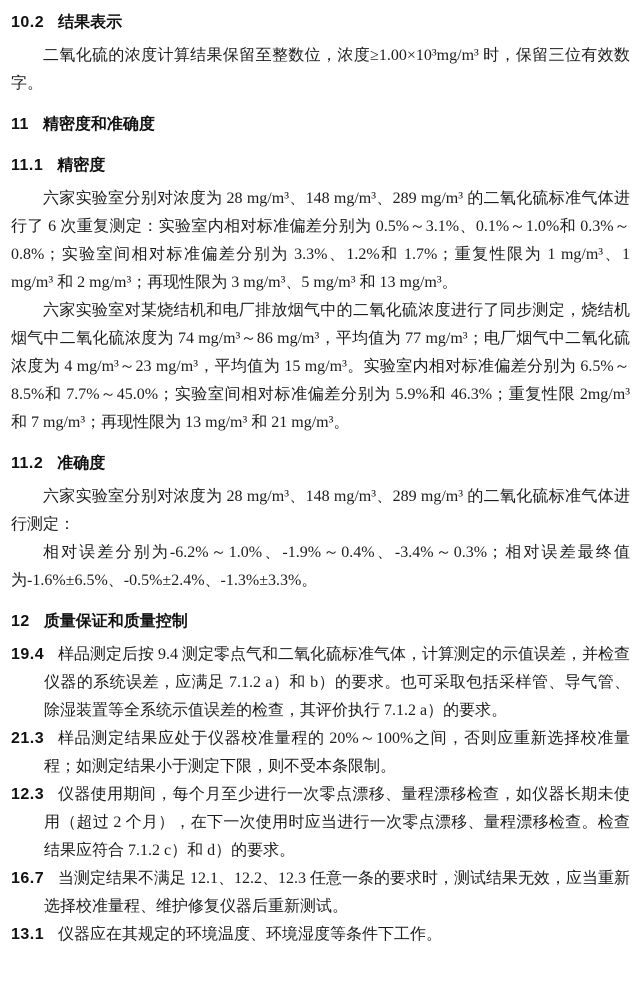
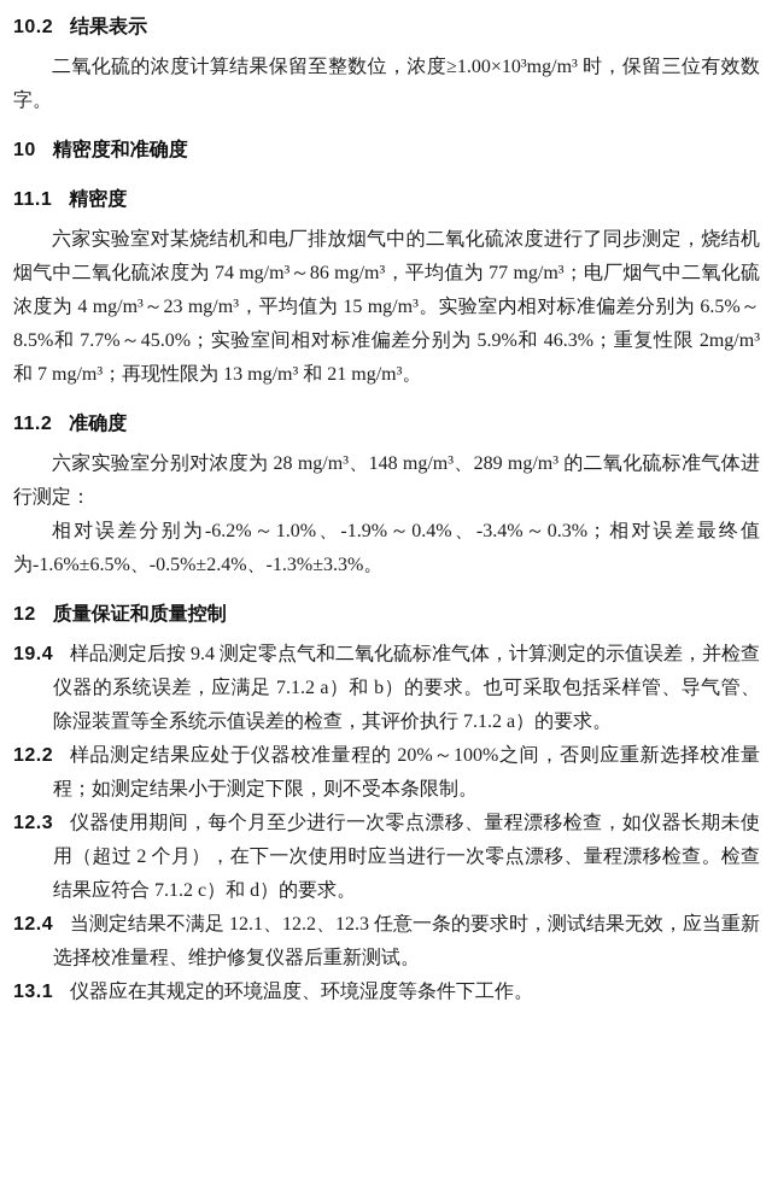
  10.2 结果表示
  二氧化硫的浓度计算结果保留至整数位，浓度≥1.00×10³mg/m³ 时，保留三位有效数字。
- 11 精密度和准确度
+ 10 精密度和准确度
  11.1 精密度
- 六家实验室分别对浓度为 28 mg/m³、148 mg/m³、289 mg/m³ 的二氧化硫标准气体进行了 6 次重复测定：实验室内相对标准偏差分别为 0.5%～3.1%、0.1%～1.0%和 0.3%～0.8%；实验室间相对标准偏差分别为 3.3%、1.2%和 1.7%；重复性限为 1 mg/m³、1 mg/m³ 和 2 mg/m³；再现性限为 3 mg/m³、5 mg/m³ 和 13 mg/m³。
  六家实验室对某烧结机和电厂排放烟气中的二氧化硫浓度进行了同步测定，烧结机烟气中二氧化硫浓度为 74 mg/m³～86 mg/m³，平均值为 77 mg/m³；电厂烟气中二氧化硫浓度为 4 mg/m³～23 mg/m³，平均值为 15 mg/m³。实验室内相对标准偏差分别为 6.5%～8.5%和 7.7%～45.0%；实验室间相对标准偏差分别为 5.9%和 46.3%；重复性限 2mg/m³ 和 7 mg/m³；再现性限为 13 mg/m³ 和 21 mg/m³。
  11.2 准确度
  六家实验室分别对浓度为 28 mg/m³、148 mg/m³、289 mg/m³ 的二氧化硫标准气体进行测定：
  相对误差分别为-6.2%～1.0%、-1.9%～0.4%、-3.4%～0.3%；相对误差最终值为-1.6%±6.5%、-0.5%±2.4%、-1.3%±3.3%。
  12 质量保证和质量控制
  19.4
  样品测定后按 9.4 测定零点气和二氧化硫标准气体，计算测定的示值误差，并检查仪器的系统误差，应满足 7.1.2 a）和 b）的要求。也可采取包括采样管、导气管、除湿装置等全系统示值误差的检查，其评价执行 7.1.2 a）的要求。
- 21.3
+ 12.2
  样品测定结果应处于仪器校准量程的 20%～100%之间，否则应重新选择校准量程；如测定结果小于测定下限，则不受本条限制。
  12.3
  仪器使用期间，每个月至少进行一次零点漂移、量程漂移检查，如仪器长期未使用（超过 2 个月），在下一次使用时应当进行一次零点漂移、量程漂移检查。检查结果应符合 7.1.2 c）和 d）的要求。
- 16.7
+ 12.4
  当测定结果不满足 12.1、12.2、12.3 任意一条的要求时，测试结果无效，应当重新选择校准量程、维护修复仪器后重新测试。
  13.1
  仪器应在其规定的环境温度、环境湿度等条件下工作。
